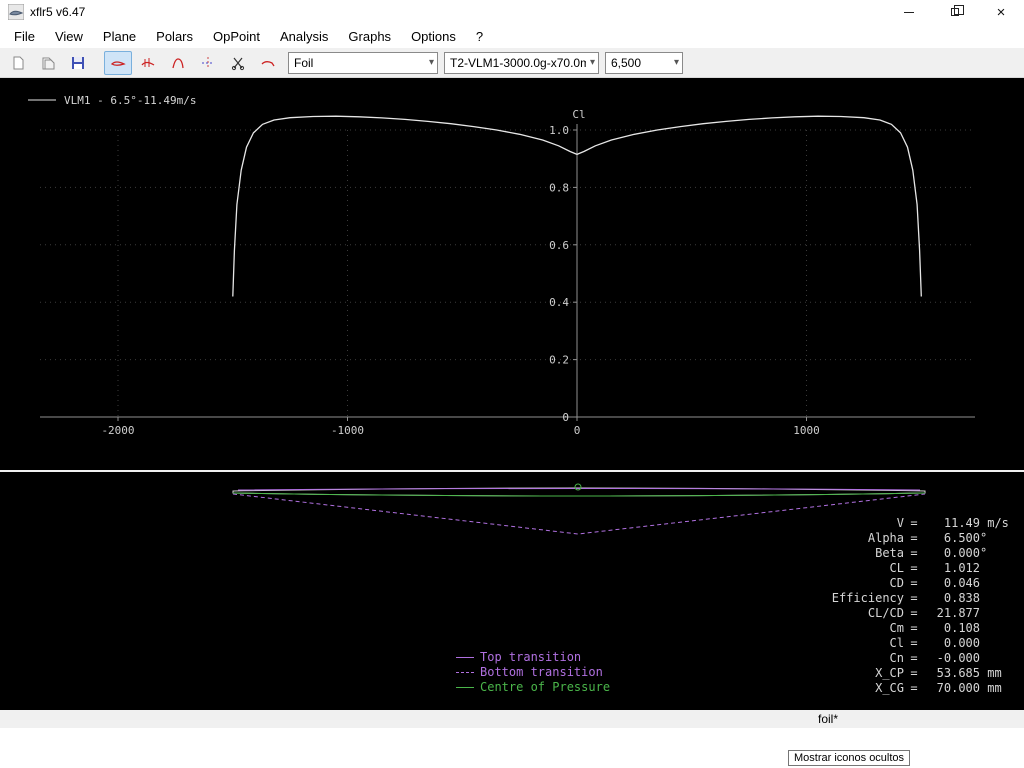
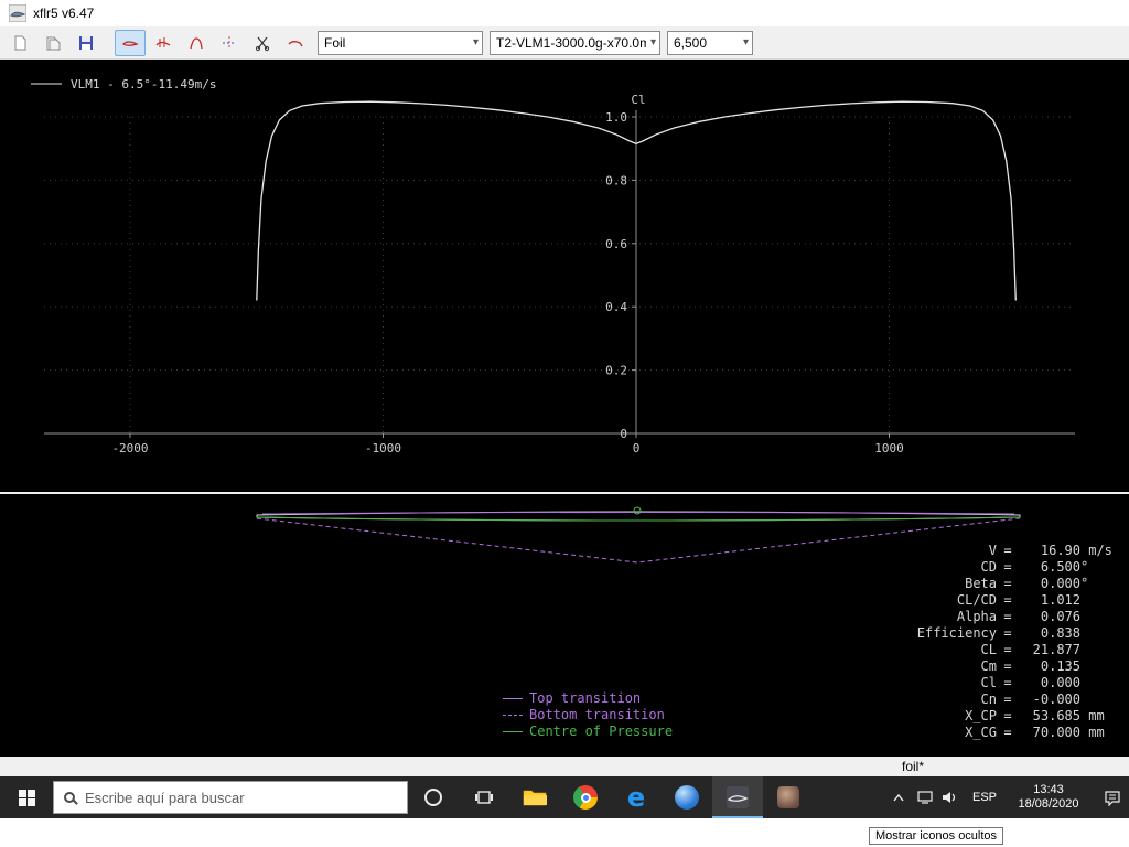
  xflr5 v6.47
- ×
- File
- View
- Plane
- Polars
- OpPoint
- Analysis
- Graphs
- Options
- ?
  Foil
  ▾
  T2-VLM1-3000.0g-x70.0m
  ▾
  6,500
  ▾
  -2000
  -1000
  0
  1000
  0
  0.2
  0.4
  0.6
  0.8
  1.0
  Cl
  VLM1 - 6.5°-11.49m/s
  Top transition
  Bottom transition
  Centre of Pressure
  V
  =
- 11.49
+ 16.90
  m/s
- Alpha
+ CD
  =
  6.500
  °
  Beta
  =
  0.000
  °
- CL
+ CL/CD
  =
  1.012
- CD
+ Alpha
  =
- 0.046
+ 0.076
  Efficiency
  =
  0.838
- CL/CD
+ CL
  =
  21.877
  Cm
  =
- 0.108
+ 0.135
  Cl
  =
  0.000
  Cn
  =
  -0.000
  X_CP
  =
  53.685
  mm
  X_CG
  =
  70.000
  mm
  foil*
+ Escribe aquí para buscar
+ e
+ ESP
+ 13:43
+ 18/08/2020
  Mostrar iconos ocultos
